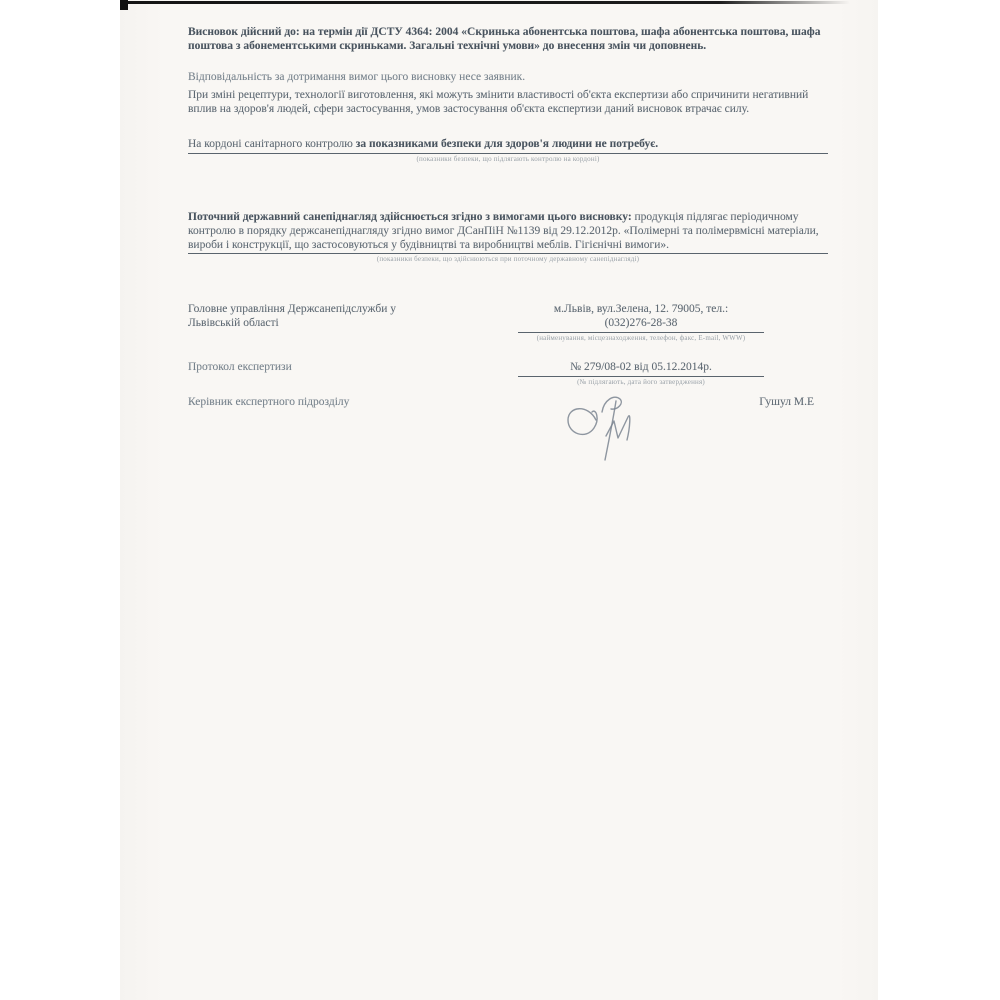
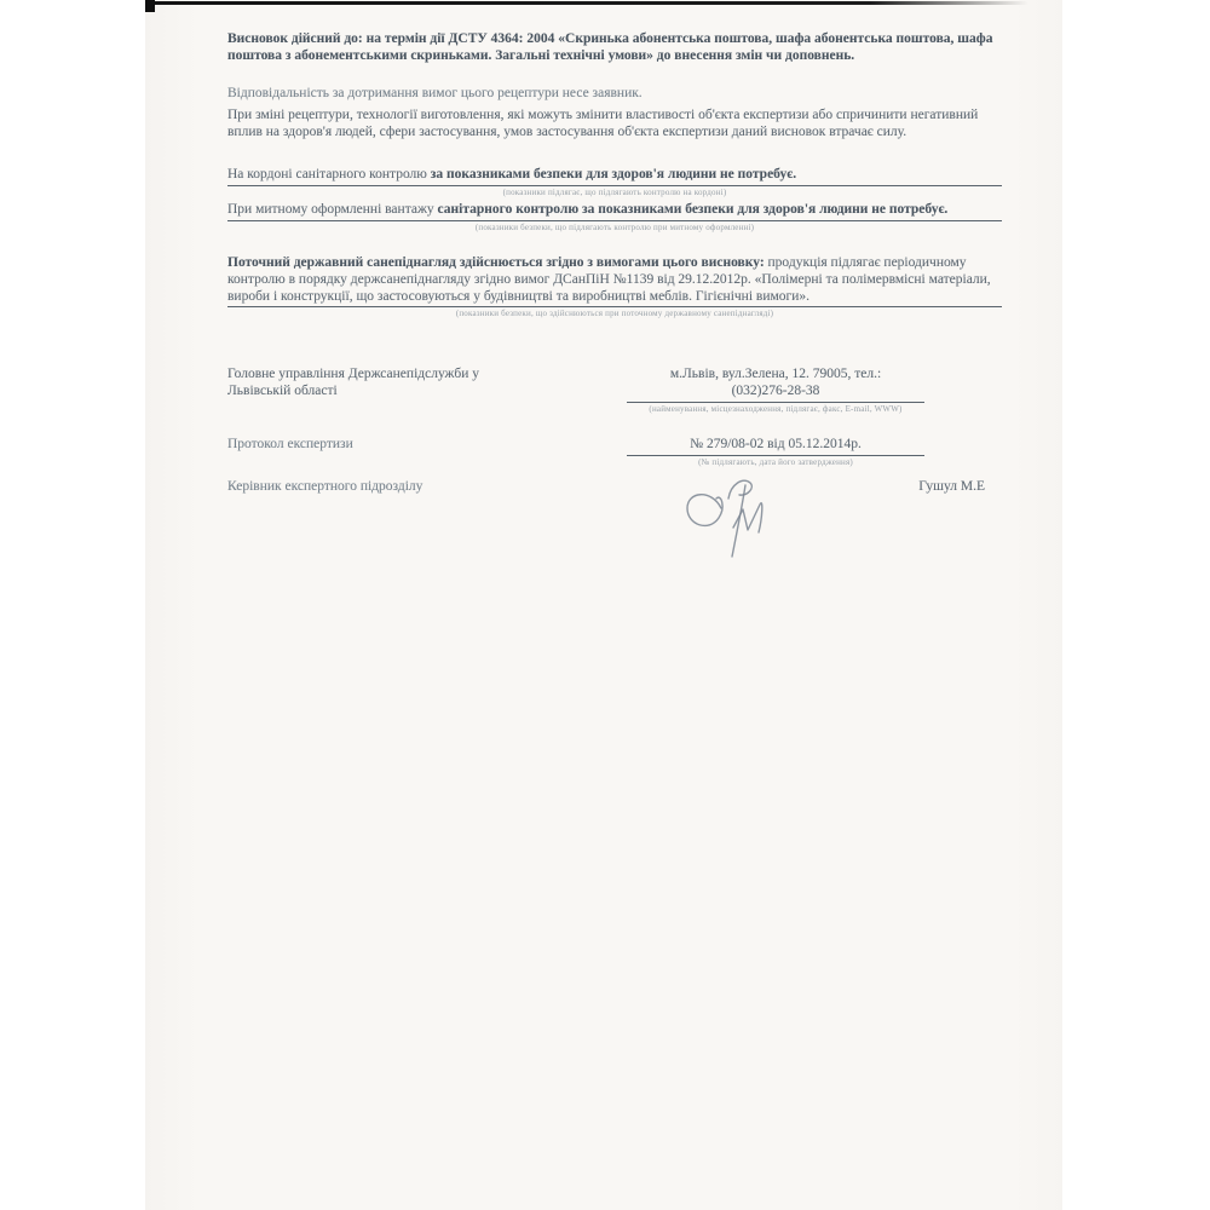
  Висновок дійсний до: на термін дії ДСТУ 4364: 2004 «Скринька абонентська поштова, шафа абонентська поштова, шафа поштова з абонементськими скриньками. Загальні технічні умови» до внесення змін чи доповнень.
- Відповідальність за дотримання вимог цього висновку несе заявник.
+ Відповідальність за дотримання вимог цього рецептури несе заявник.
  При зміні рецептури, технології виготовлення, які можуть змінити властивості об'єкта експертизи або спричинити негативний вплив на здоров'я людей, сфери застосування, умов застосування об'єкта експертизи даний висновок втрачає силу.
  На кордоні санітарного контролю за показниками безпеки для здоров'я людини не потребує.
- (показники безпеки, що підлягають контролю на кордоні)
+ (показники підлягає, що підлягають контролю на кордоні)
+ При митному оформленні вантажу санітарного контролю за показниками безпеки для здоров'я людини не потребує.
+ (показники безпеки, що підлягають контролю при митному оформленні)
  Поточний державний санепіднагляд здійснюється згідно з вимогами цього висновку: продукція підлягає періодичному контролю в порядку держсанепіднагляду згідно вимог ДСанПіН №1139 від 29.12.2012р. «Полімерні та полімервмісні матеріали, вироби і конструкції, що застосовуються у будівництві та виробництві меблів. Гігієнічні вимоги».
  Головне управління Держсанепідслужби у
  Львівській області
  м.Львів, вул.Зелена, 12. 79005, тел.:
  (032)276-28-38
- (найменування, місцезнаходження, телефон, факс, E-mail, WWW)
+ (найменування, місцезнаходження, підлягає, факс, E-mail, WWW)
  Протокол експертизи
  № 279/08-02 від 05.12.2014р.
  (№ підлягають, дата його затвердження)
  Керівник експертного підрозділу
  Гушул М.Е
